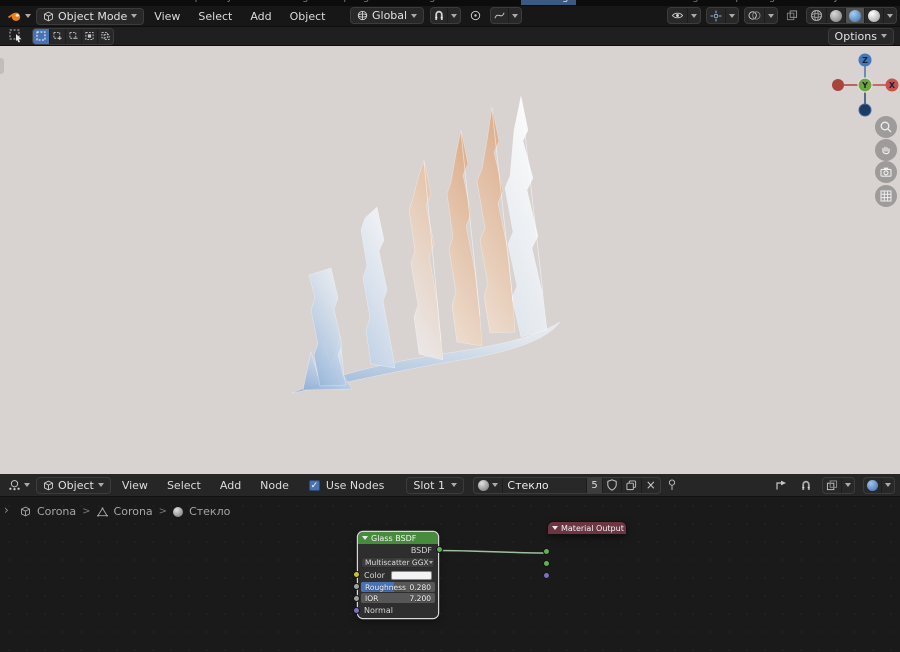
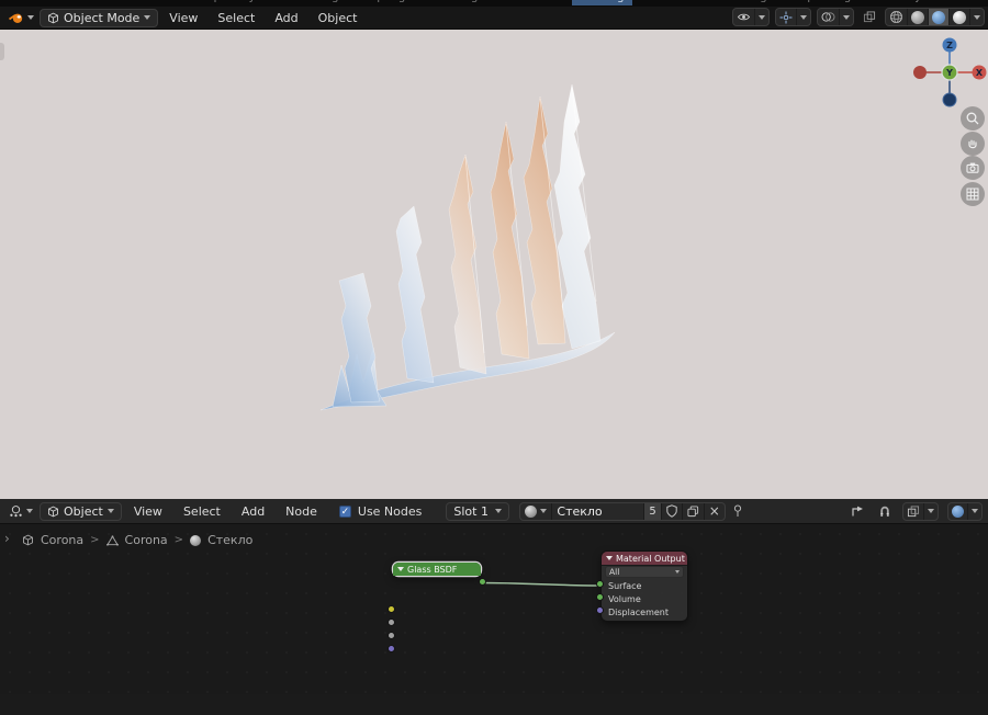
  Object Mode
  View
  Select
  Add
  Object
- Global
- Options
  Z
  X
  Y
  Object
  View
  Select
  Add
  Node
  ✓
  Use Nodes
  Slot 1
  Стекло
  5
  ×
  ›
  Corona
  >
  Corona
  >
  Стекло
  Glass BSDF
- BSDF
- Multiscatter GGX
- Color
- Roughness
- 0.280
- IOR
- 7.200
- Normal
  Material Output
+ All
+ Surface
+ Volume
+ Displacement
